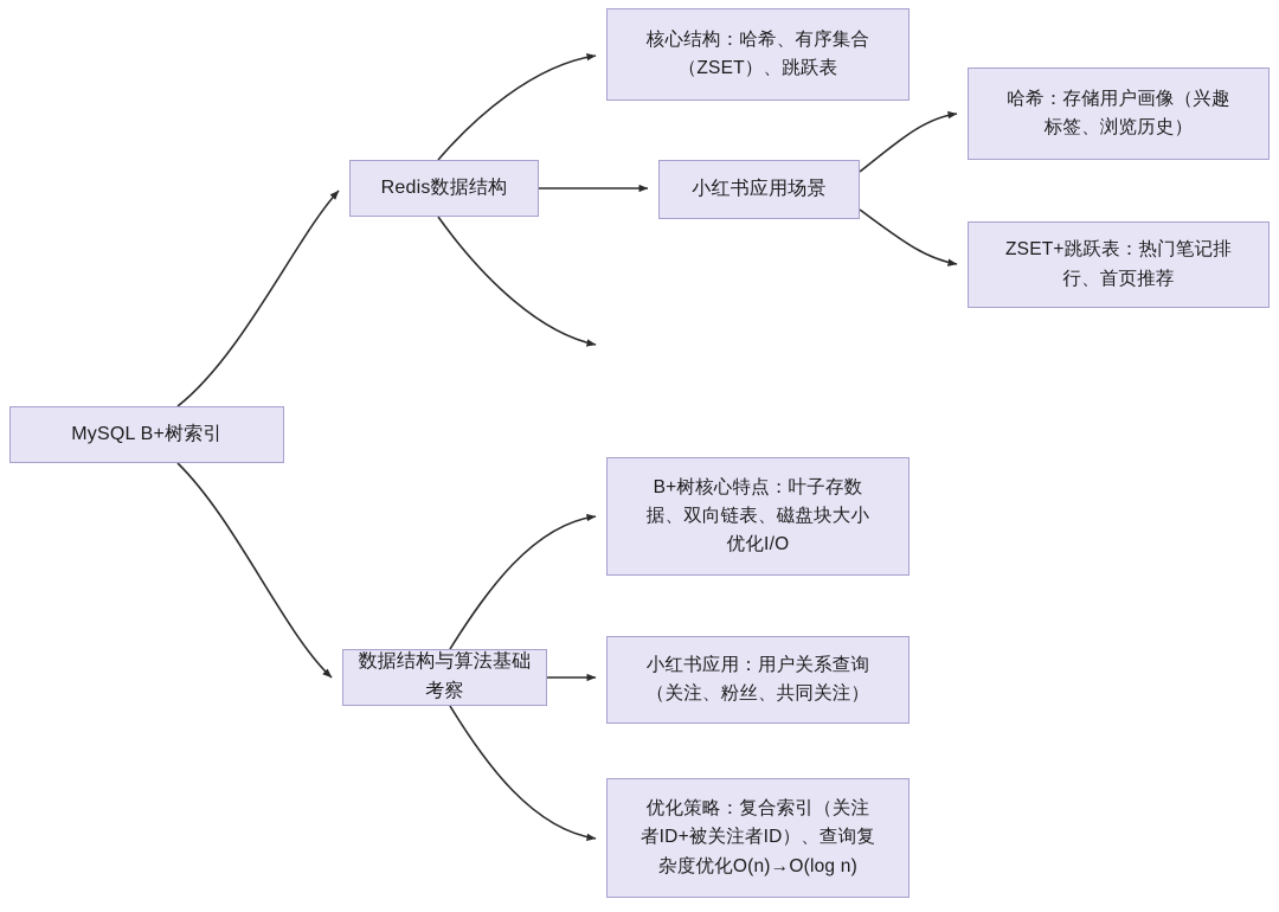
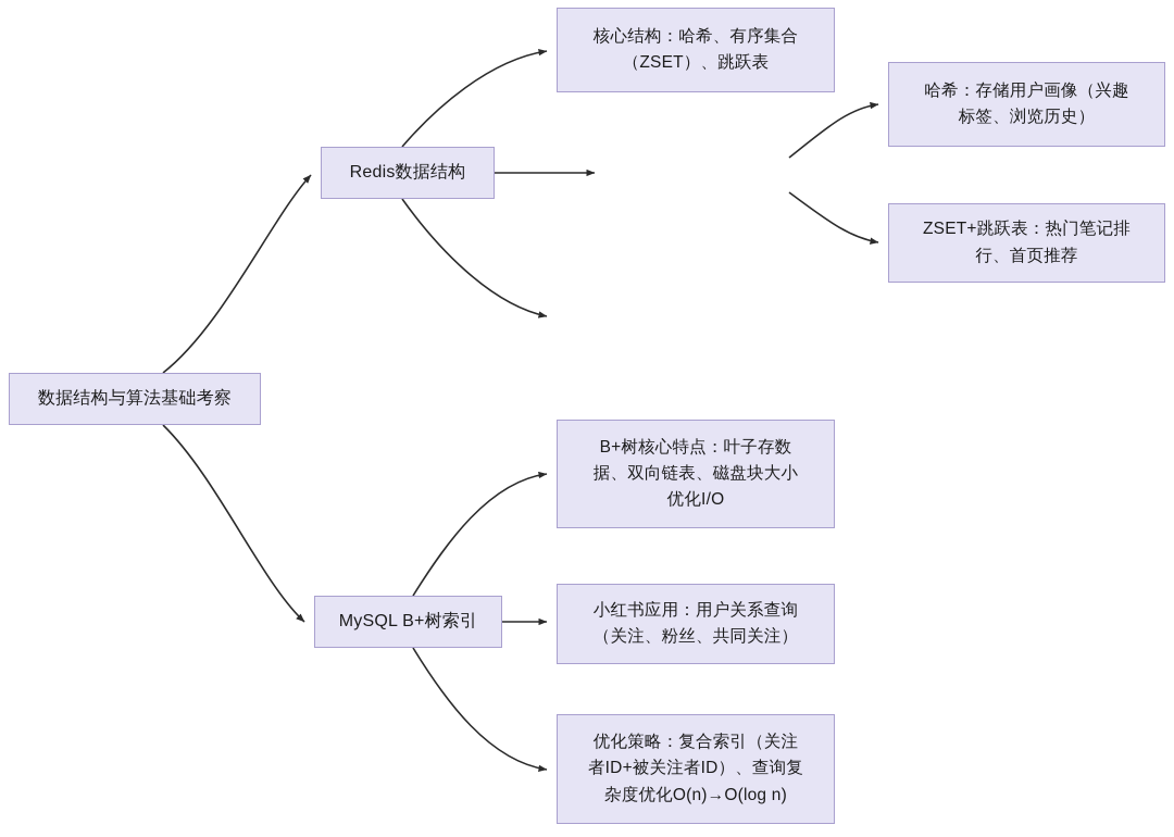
- MySQL B+树索引
+ 数据结构与算法基础考察
  Redis数据结构
  核心结构：哈希、有序集合
  （ZSET）、跳跃表
- 小红书应用场景
  哈希：存储用户画像（兴趣
  标签、浏览历史）
  ZSET+跳跃表：热门笔记排
  行、首页推荐
- 数据结构与算法基础考察
+ MySQL B+树索引
  B+树核心特点：叶子存数
  据、双向链表、磁盘块大小
  优化I/O
  小红书应用：用户关系查询
  （关注、粉丝、共同关注）
  优化策略：复合索引（关注
  者ID+被关注者ID）、查询复
  杂度优化O(n)→O(log n)
